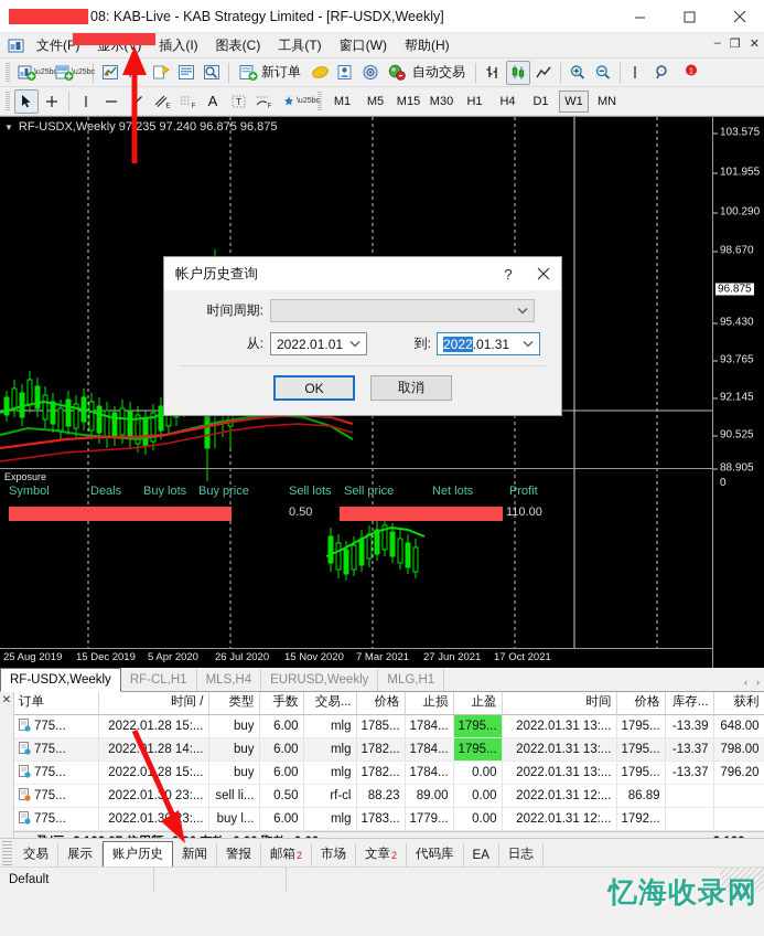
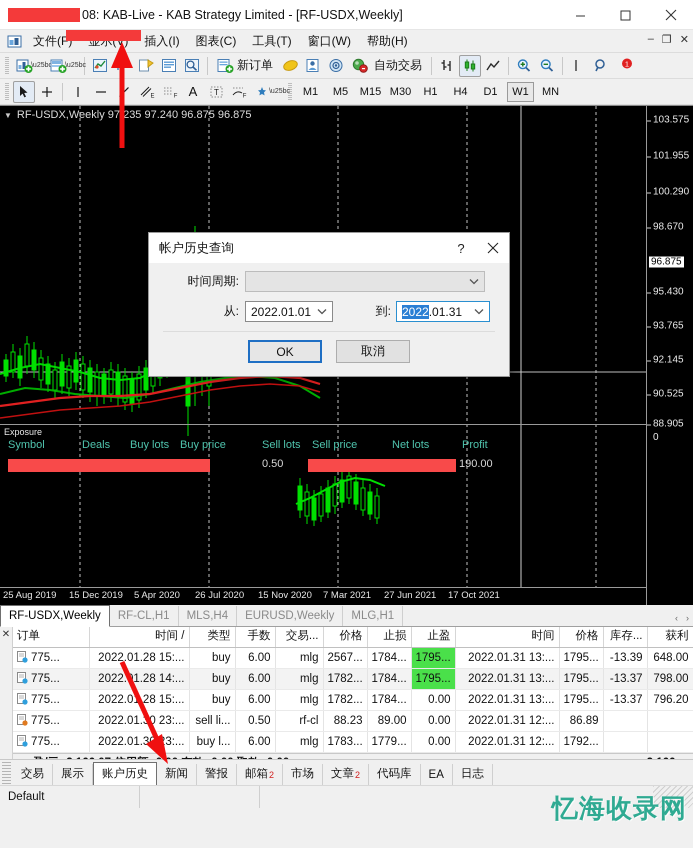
  08: KAB-Live - KAB Strategy Limited - [RF-USDX,Weekly]
  文件(F
  插入(I)
  图表(C)
  工具(T)
  窗口(W)
  帮助(H)
  –
  ❐
  ✕
  新订单
  自动交易
  1
  A
  T
  M1
  M5
  M15
  M30
  H1
  H4
  D1
  W1
  MN
  ▼
  RF-USDX,Weekly 97235 97.240 96.875 96.875
  Exposure
  Symbol
  Deals
  Buy lots
  Buy price
  Sell lots
  Sell price
  Net lots
  Profit
  0.50
- 110.00
+ 190.00
  103.575
  101.955
  100.290
  98.670
  96.875
  95.430
  93.765
  92.145
  90.525
  88.905
  0
  25 Aug 2019
  15 Dec 2019
  5 Apr 2020
  26 Jul 2020
  15 Nov 2020
  7 Mar 2021
  27 Jun 2021
  17 Oct 2021
  RF-USDX,Weekly
  RF-CL,H1
  MLS,H4
  EURUSD,Weekly
  MLG,H1
  ‹
  ›
  ✕
  订单	时间 /	类型	手数	交易...	价格	止损	止盈	时间	价格	库存...	获利
- 775...	2022.01.28 15:...	buy	6.00	mlg	1785...	1784...	1795...	2022.01.31 13:...	1795...	-13.39	648.00
+ 775...	2022.01.28 15:...	buy	6.00	mlg	2567...	1784...	1795...	2022.01.31 13:...	1795...	-13.39	648.00
  775...	2022.1.28 14:...	buy	6.00	mlg	1782...	1784...	1795...	2022.01.31 13:...	1795...	-13.37	798.00
  775...	2022.028 15:...	buy	6.00	mlg	1782...	1784...	0.00	2022.01.31 13:...	1795...	-13.37	796.20
  775...	2022.01.0 23:...	sell li...	0.50	rf-cl	88.23	89.00	0.00	2022.01.31 12:...	86.89
  775...	2022.01.33:...	buy l...	6.00	mlg	1783...	1779...	0.00	2022.01.31 12:...	1792...
  交易
  展示
  账户历史
  新闻
  警报
  邮箱
  2
  市场
  文章
  2
  代码库
  EA
  日志
  Default
  忆海收录网
  帐户历史查询
  ?
  时间周期:
  从:
  2022.01.01
  到:
  2022.01.31
  OK
  取消
